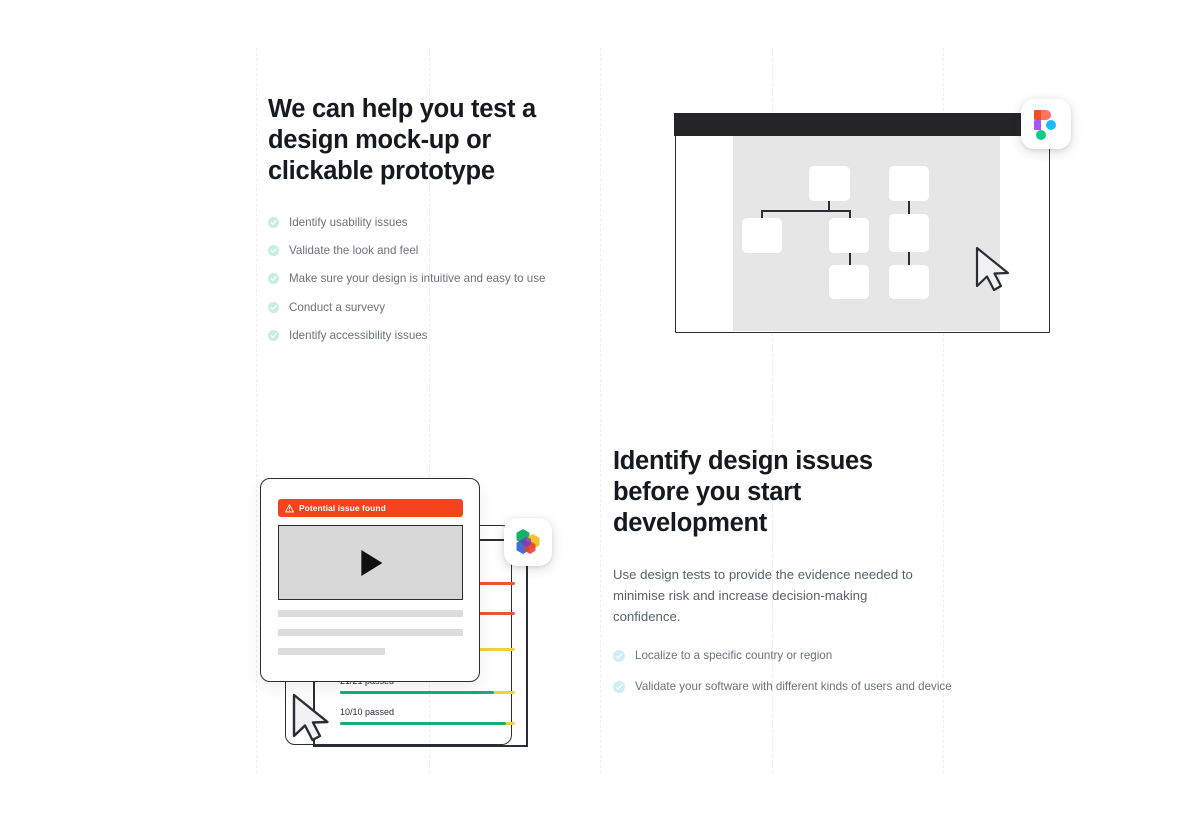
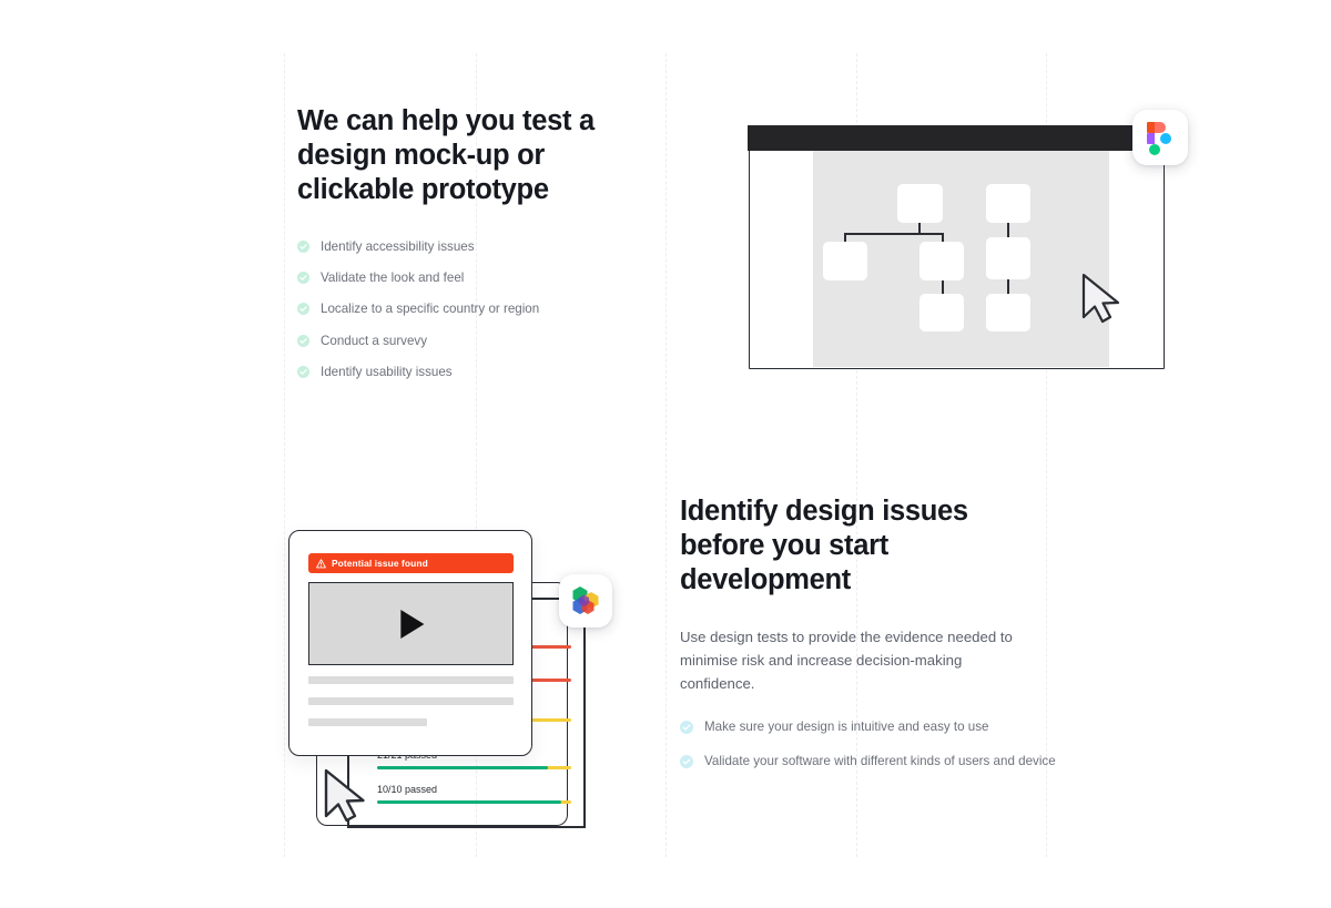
  We can help you test a design mock-up or clickable prototype
- Identify usability issues
+ Identify accessibility issues
  Validate the look and feel
- Make sure your design is intuitive and easy to use
+ Localize to a specific country or region
  Conduct a survevy
- Identify accessibility issues
+ Identify usability issues
  Identify design issues before you start development
  Use design tests to provide the evidence needed to minimise risk and increase decision-making confidence.
- Localize to a specific country or region
+ Make sure your design is intuitive and easy to use
  Validate your software with different kinds of users and device
  10/10 passed
  Potential issue found
